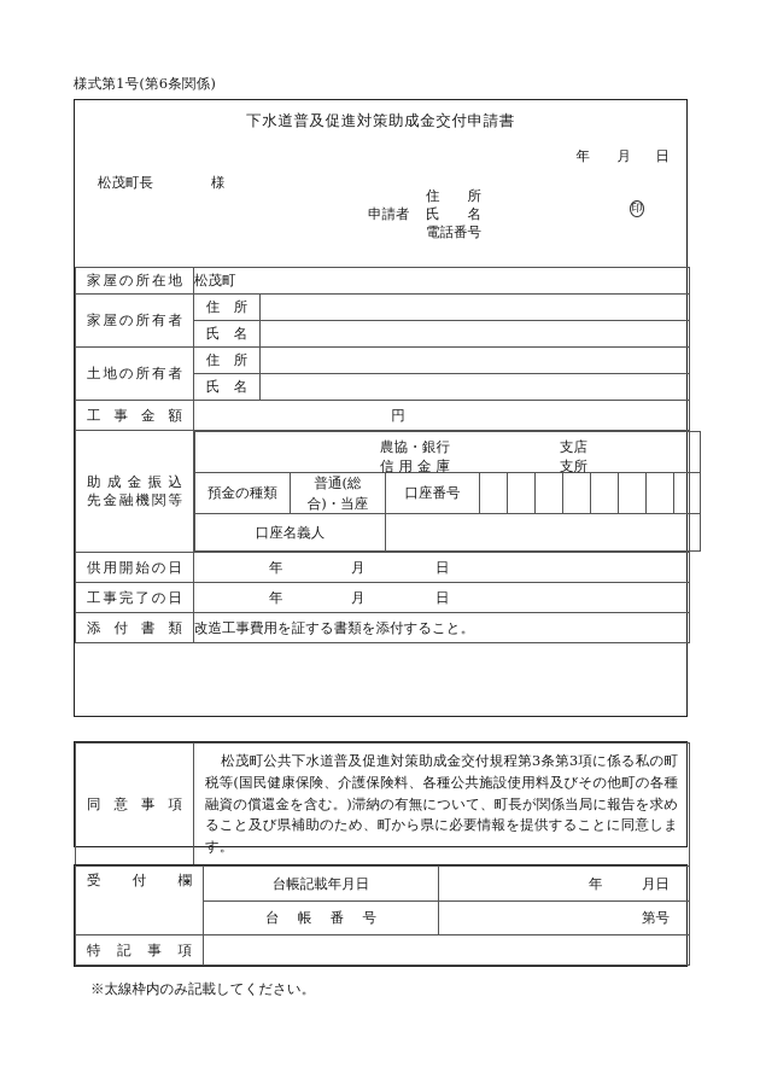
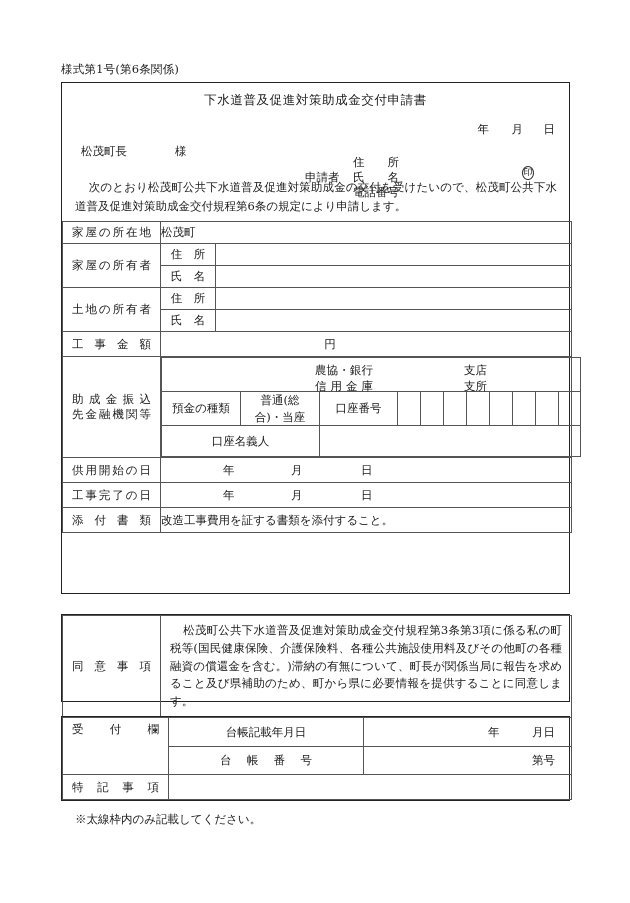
  様式第1号(第6条関係)
  下水道普及促進対策助成金交付申請書
  年 月 日
  松茂町長 様
  申請者
  住 所
  氏 名
  電話番号
  印
+ 次のとおり松茂町公共下水道普及促進対策助成金の交付を受けたいので、松茂町公共下水道普及促進対策助成金交付規程第6条の規定により申請します。
  家屋の所在地	松茂町
  家屋の所有者	住 所
  氏 名
  土地の所有者	住 所
  氏 名
  工事金額	円
  助成金振込 先金融機関等
  農協・銀行 信用金庫 支店 支所
  預金の種類	普通(総 合)・当座	口座番号
  口座名義人
  供用開始の日	年 月 日
  工事完了の日	年 月 日
  添付書類	改造工事費用を証する書類を添付すること。
  同意事項	松茂町公共下水道普及促進対策助成金交付規程第3条第3項に係る私の町税等(国民健康保険、介護保険料、各種公共施設使用料及びその他町の各種融資の償還金を含む。)滞納の有無について、町長が関係当局に報告を求めること及び県補助のため、町から県に必要情報を提供することに同意します。
  受付欄	台帳記載年月日	年 月日
  台帳番号	第号
  特記事項
  ※太線枠内のみ記載してください。
